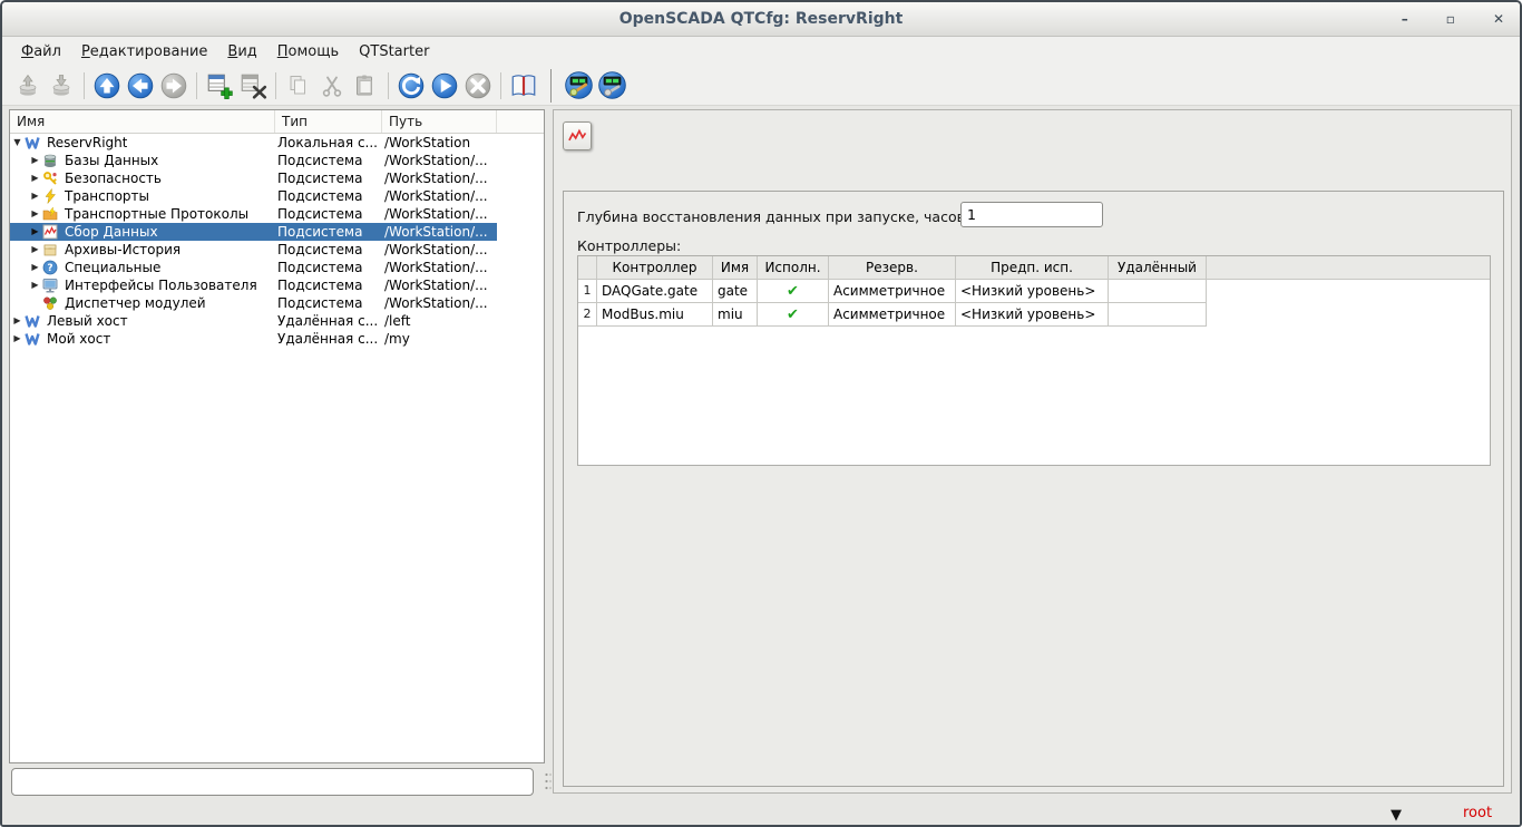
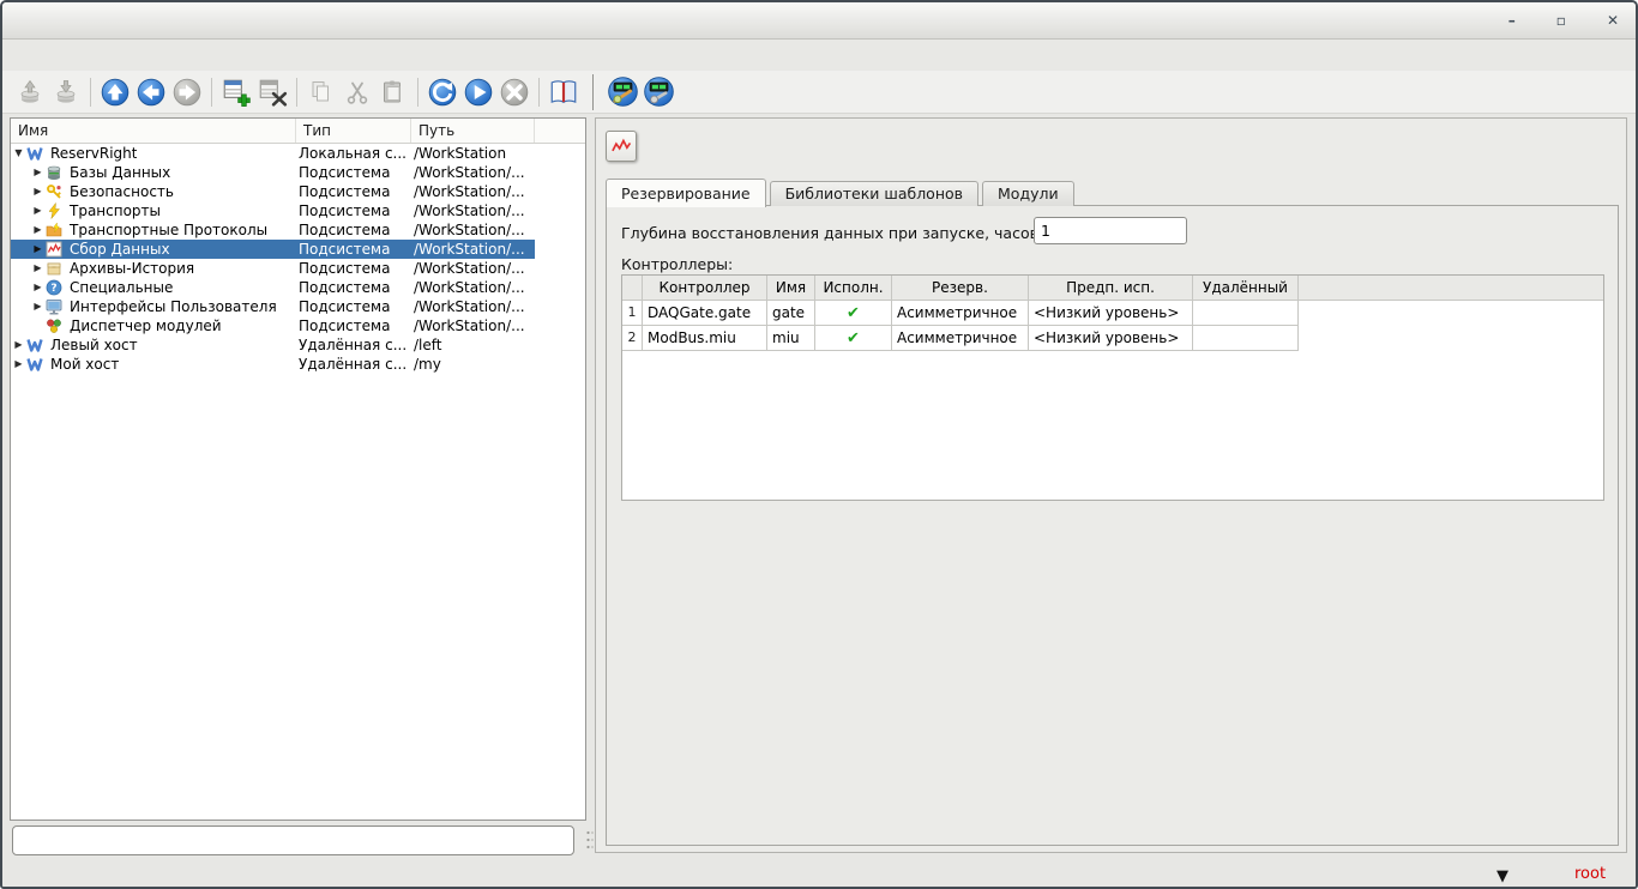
- OpenSCADA QTCfg: ReservRight
  –
  ▫
  ✕
- Файл
- Редактирование
- Вид
- Помощь
- QTStarter
  Имя
  Тип
  Путь
  ▼
  ReservRight
  Локальная с...
  /WorkStation
  ▶
  Базы Данных
  Подсистема
  /WorkStation/...
  ▶
  Безопасность
  Подсистема
  /WorkStation/...
  ▶
  Транспорты
  Подсистема
  /WorkStation/...
  ▶
  Транспортные Протоколы
  Подсистема
  /WorkStation/...
  ▶
  Сбор Данных
  Подсистема
  /WorkStation/...
  ▶
  Архивы-История
  Подсистема
  /WorkStation/...
  ▶
  Специальные
  Подсистема
  /WorkStation/...
  ▶
  Интерфейсы Пользователя
  Подсистема
  /WorkStation/...
  Диспетчер модулей
  Подсистема
  /WorkStation/...
  ▶
  Левый хост
  Удалённая с...
  /left
  ▶
  Мой хост
  Удалённая с...
  /my
+ Резервирование
+ Библиотеки шаблонов
+ Модули
  Глубина восстановления данных при запуске, часо
  1
  Контроллеры:
  Контроллер
  Имя
  Исполн.
  Резерв.
  Предп. исп.
  Удалённый
  1
  DAQGate.gate
  gate
  ✔
  Асимметричное
  <Низкий уровень>
  2
  ModBus.miu
  miu
  ✔
  Асимметричное
  <Низкий уровень>
  ▼
  root
